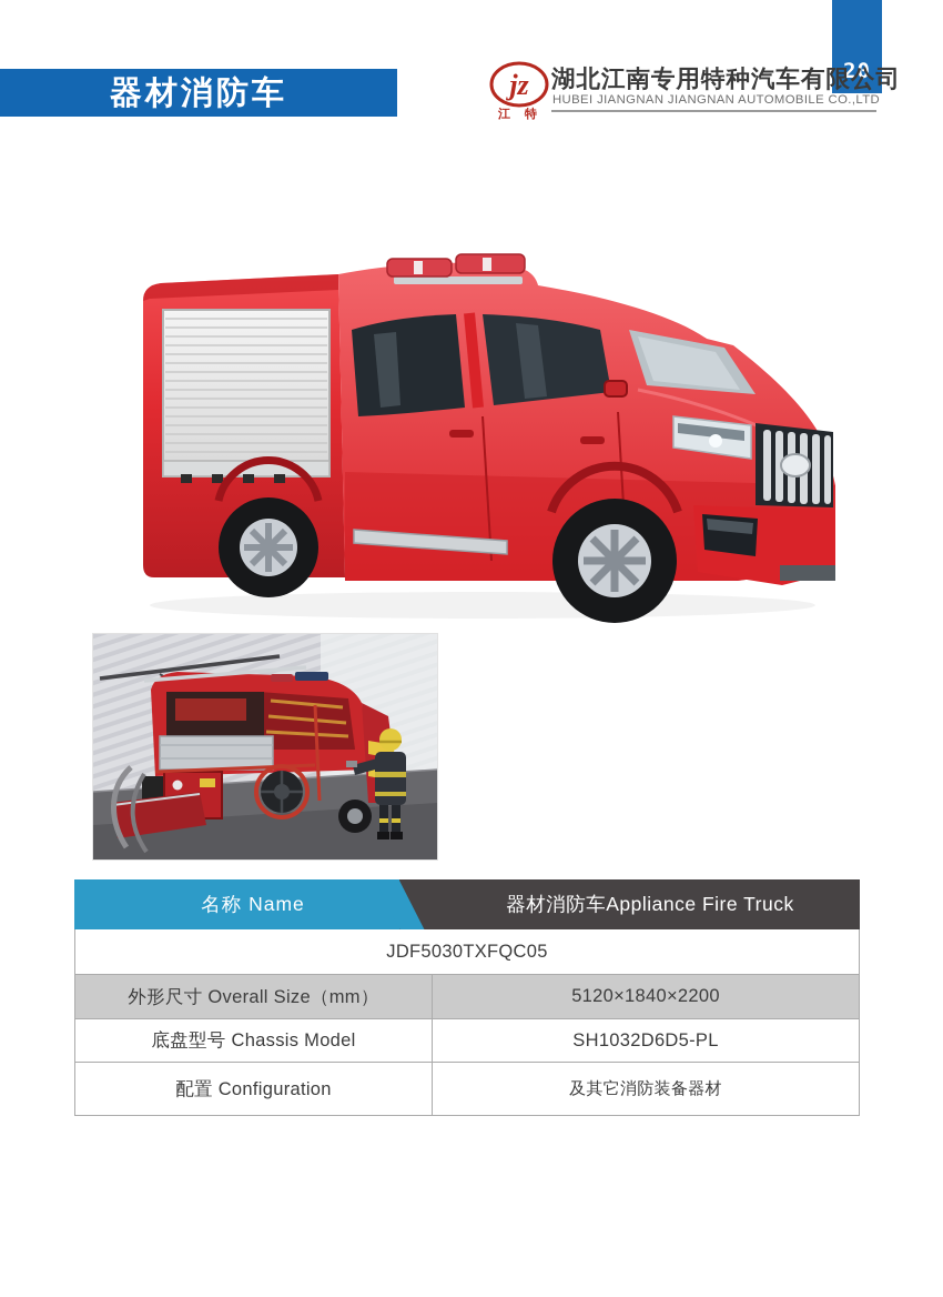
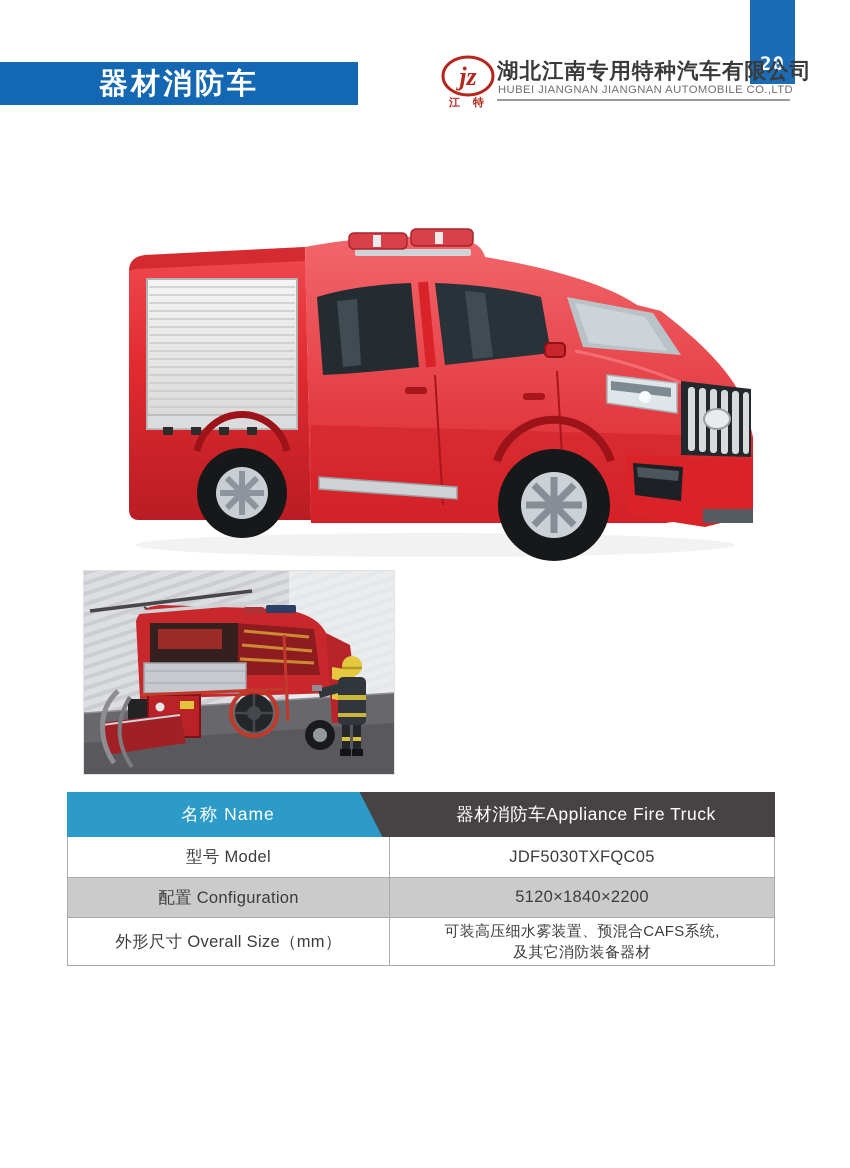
  器材消防车
  20
  jz
  江 特
  湖北江南专用特种汽车有限公司
  HUBEI JIANGNAN JIANGNAN AUTOMOBILE CO.,LTD
  名称 Name
  器材消防车Appliance Fire Truck
+ 型号 Model
  JDF5030TXFQC05
- 外形尺寸 Overall Size（mm）
+ 配置 Configuration
  5120×1840×2200
- 底盘型号 Chassis Model
- SH1032D6D5-PL
- 配置 Configuration
+ 外形尺寸 Overall Size（mm）
+ 可装高压细水雾装置、预混合CAFS系统,
  及其它消防装备器材
